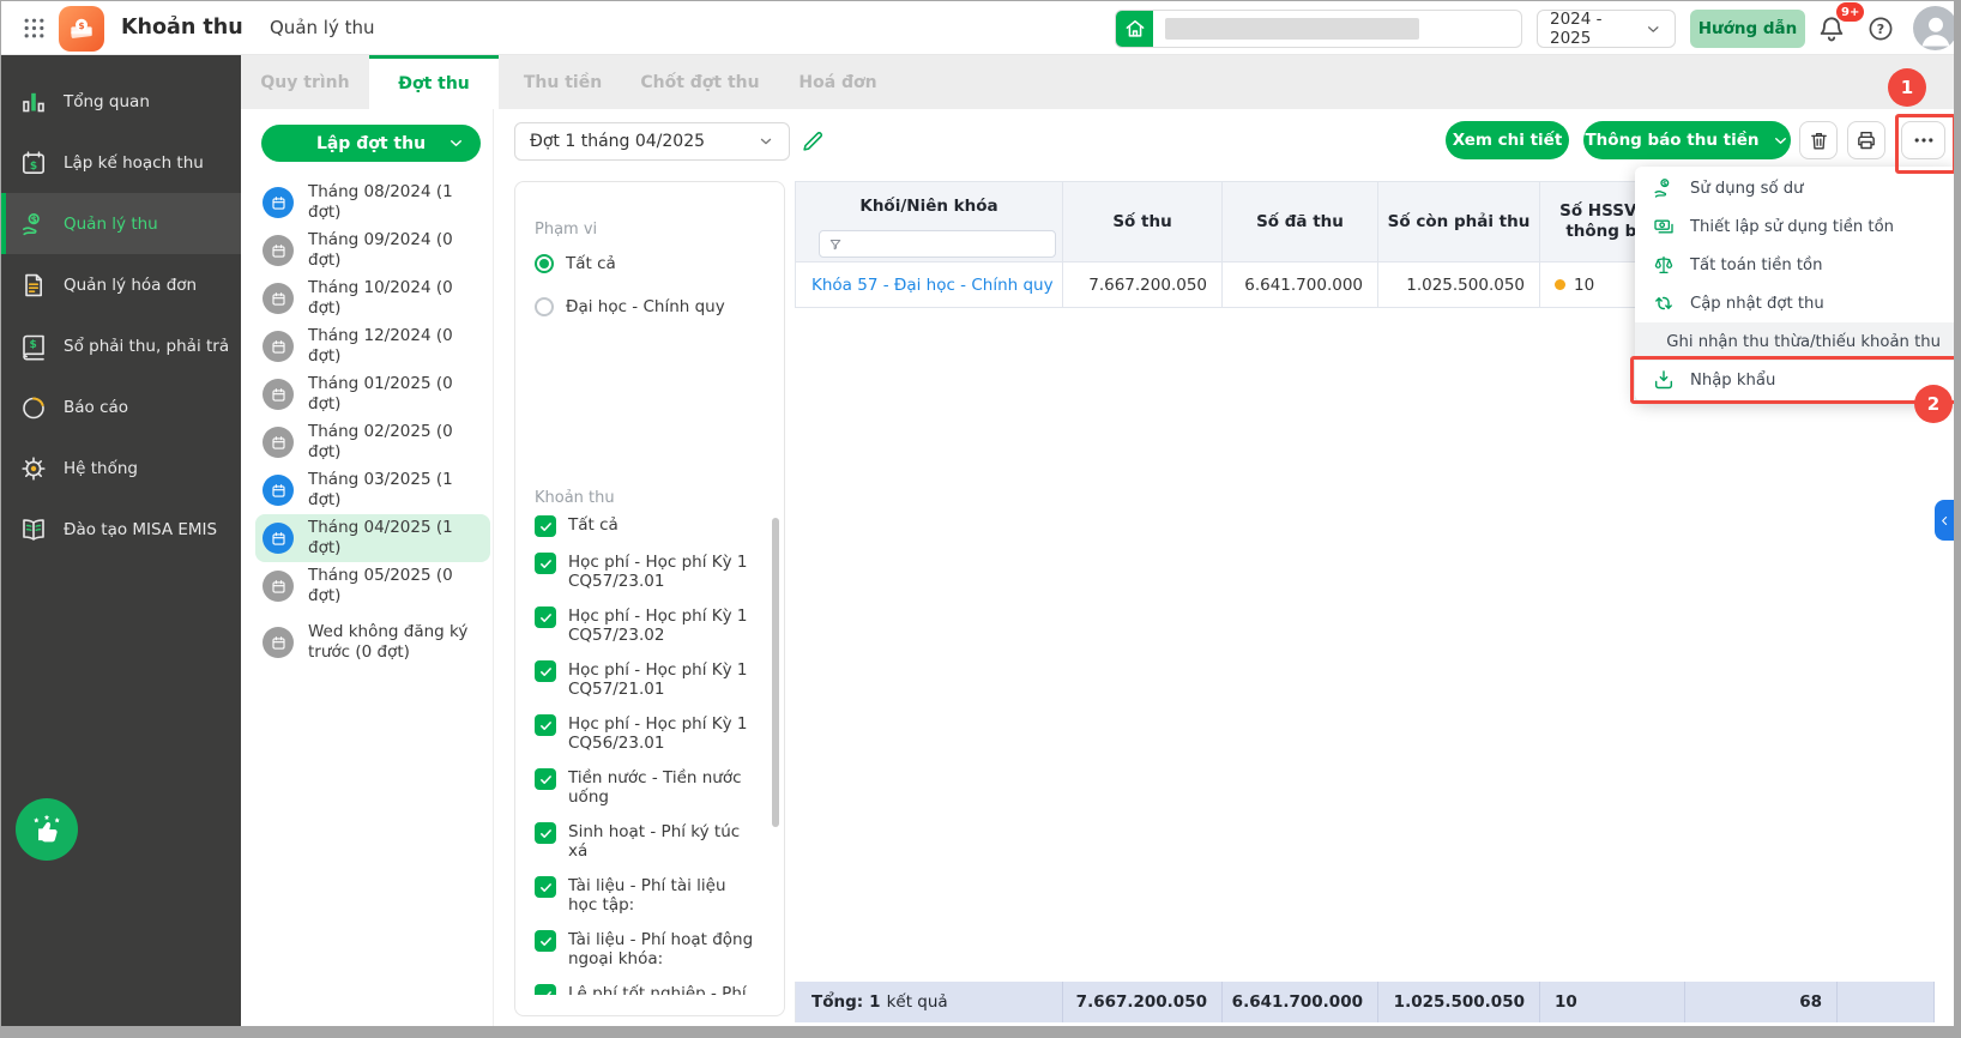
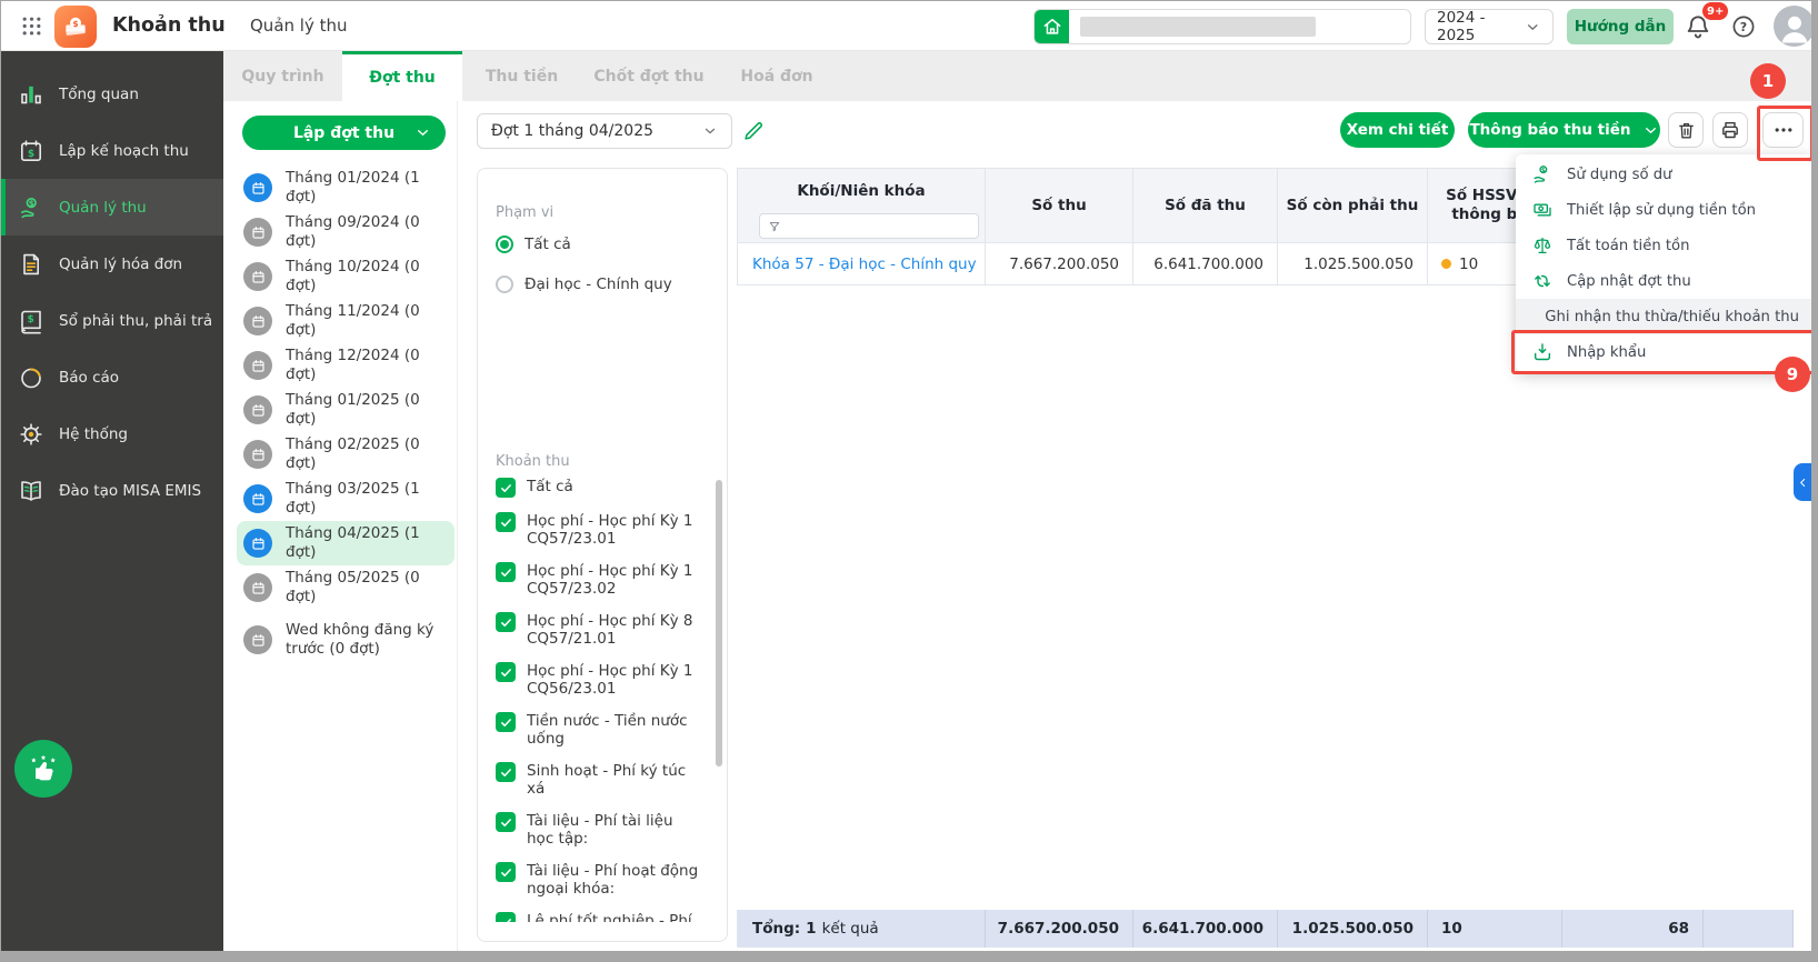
  Khoản thu
  Quản lý thu
  2024 - 2025
  Hướng dẫn
  9+
  Tổng quan
  Lập kế hoạch thu
  Quản lý thu
  Quản lý hóa đơn
  Sổ phải thu, phải trả
  Báo cáo
  Hệ thống
  Đào tạo MISA EMIS
  Quy trình
  Đợt thu
  Thu tiền
  Chốt đợt thu
  Hoá đơn
  Lập đợt thu
- Tháng 08/2024 (1 đợt)
+ Tháng 01/2024 (1 đợt)
  Tháng 09/2024 (0 đợt)
  Tháng 10/2024 (0 đợt)
+ Tháng 11/2024 (0 đợt)
  Tháng 12/2024 (0 đợt)
  Tháng 01/2025 (0 đợt)
  Tháng 02/2025 (0 đợt)
  Tháng 03/2025 (1 đợt)
  Tháng 04/2025 (1 đợt)
  Tháng 05/2025 (0 đợt)
  Wed không đăng ký trước (0 đợt)
  Đợt 1 tháng 04/2025
  Phạm vi
  Tất cả
  Đại học - Chính quy
  Khoản thu
  Tất cả
  Học phí - Học phí Kỳ 1 CQ57/23.01
  Học phí - Học phí Kỳ 1 CQ57/23.02
- Học phí - Học phí Kỳ 1 CQ57/21.01
+ Học phí - Học phí Kỳ 8 CQ57/21.01
  Học phí - Học phí Kỳ 1 CQ56/23.01
  Tiền nước - Tiền nước uống
  Sinh hoạt - Phí ký túc xá
  Tài liệu - Phí tài liệu học tập:
  Tài liệu - Phí hoạt động ngoại khóa:
  Lệ phí tốt nghiệp - Phí
  Xem chi tiết
  Thông báo thu tiền
  Khối/Niên khóa
  Số thu
  Số đã thu
  Số còn phải thu
  Số HSSV thông b
  Khóa 57 - Đại học - Chính quy
  7.667.200.050
  6.641.700.000
  1.025.500.050
  10
  Tổng:
  1
  kết quả
  7.667.200.050
  6.641.700.000
  1.025.500.050
  10
  68
  Sử dụng số dư
  Thiết lập sử dụng tiền tồn
  Tất toán tiền tồn
  Cập nhật đợt thu
  Ghi nhận thu thừa/thiếu khoản thu
  Nhập khẩu
  1
- 2
+ 9
